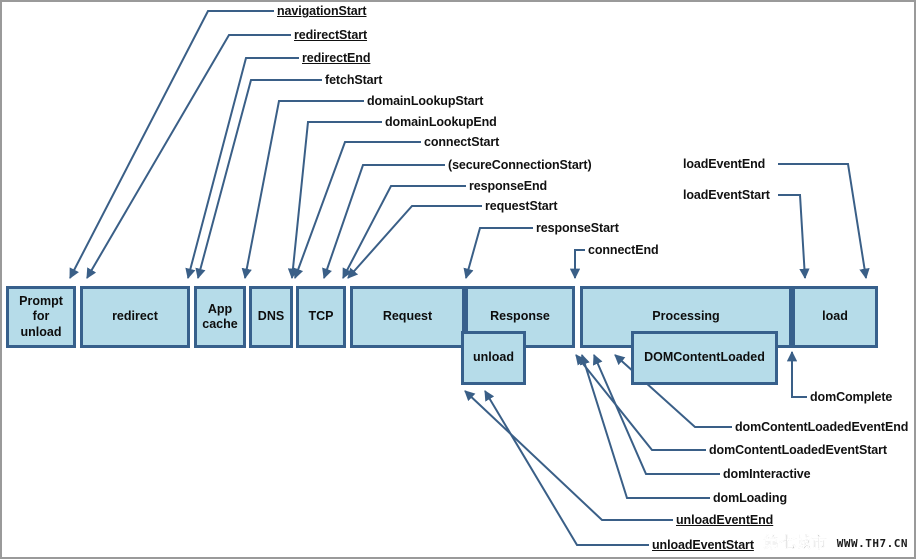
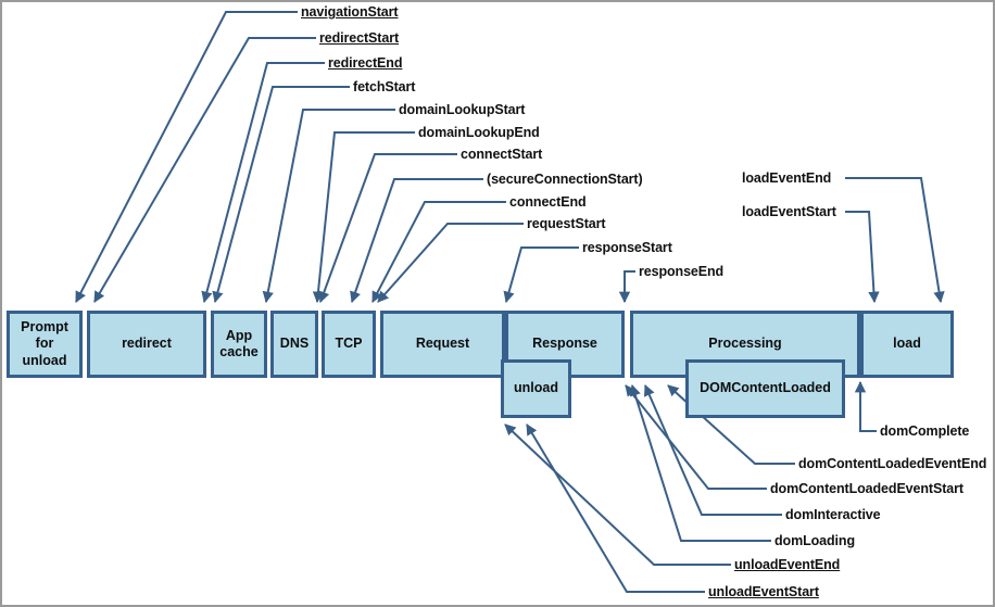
  Prompt
  for
  unload
  redirect
  App
  cache
  DNS
  TCP
  Request
  Response
  Processing
  load
  unload
  DOMContentLoaded
  navigationStart
  redirectStart
  redirectEnd
  fetchStart
  domainLookupStart
  domainLookupEnd
  connectStart
  (secureConnectionStart)
- responseEnd
+ connectEnd
  requestStart
  responseStart
- connectEnd
+ responseEnd
  loadEventEnd
  loadEventStart
  domComplete
  domContentLoadedEventEnd
  domContentLoadedEventStart
  domInteractive
  domLoading
  unloadEventEnd
  unloadEventStart
- 第七城市
- WWW.TH7.CN
